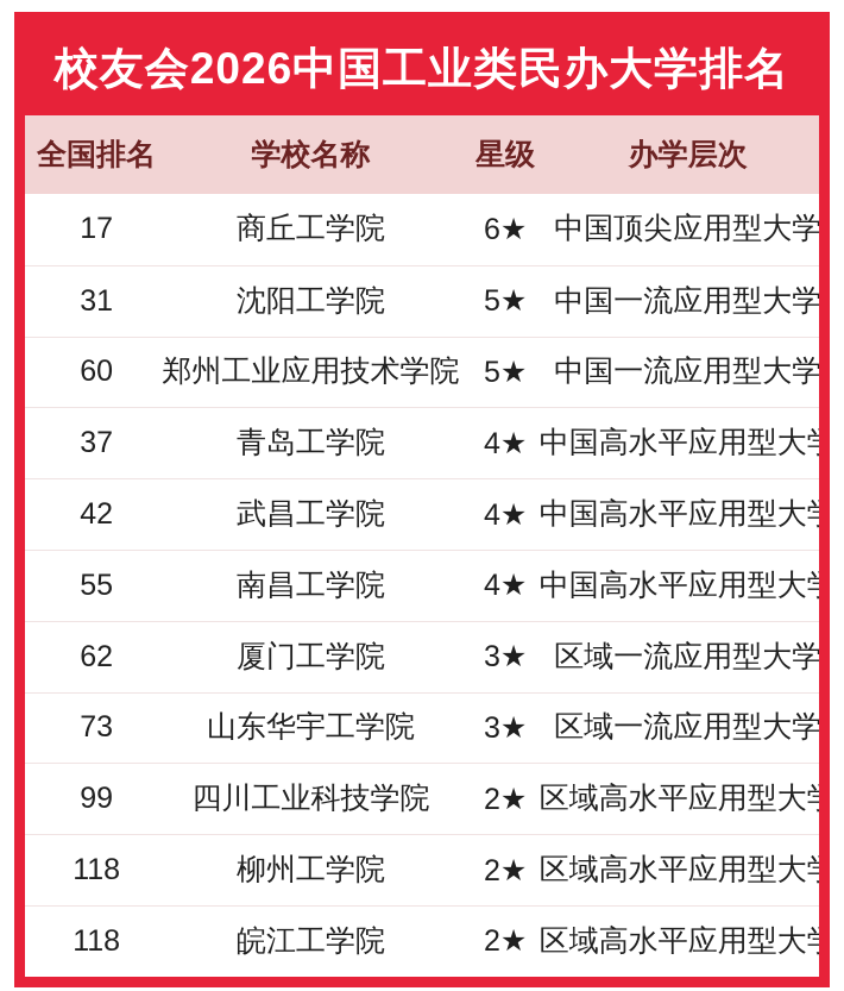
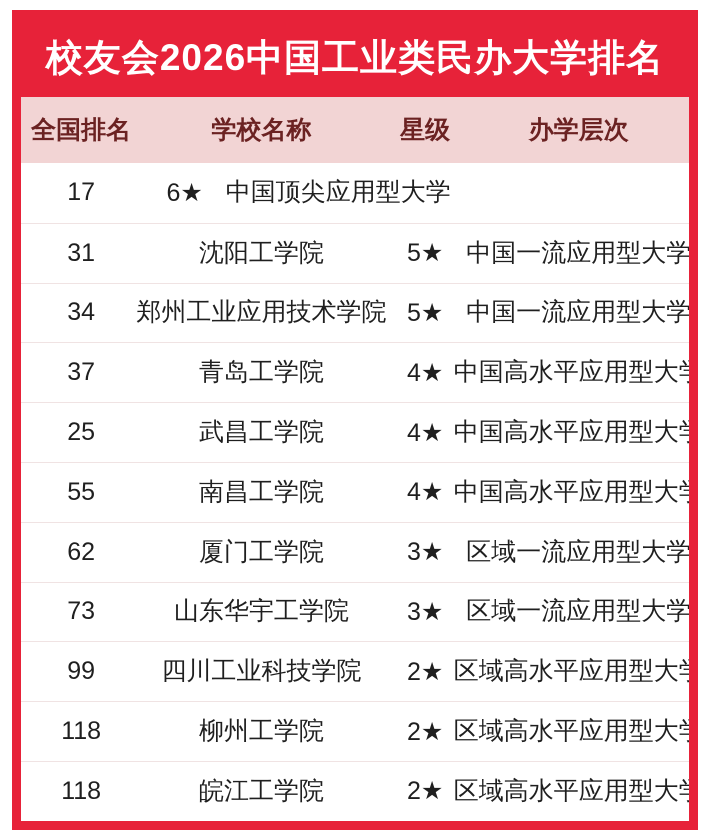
  校友会2026中国工业类民办大学排名
  全国排名
  学校名称
  星级
  办学层次
  17
- 商丘工学院
  6★
  中国顶尖应用型大学
  31
  沈阳工学院
  5★
  中国一流应用型大学
- 60
+ 34
  郑州工业应用技术学院
  5★
  中国一流应用型大学
  37
  青岛工学院
  4★
  中国高水平应用型大
- 42
+ 25
  武昌工学院
  4★
  中国高水平应用型大
  55
  南昌工学院
  4★
  中国高水平应用型大
  62
  厦门工学院
  3★
  区域一流应用型大学
  73
  山东华宇工学院
  3★
  区域一流应用型大学
  99
  四川工业科技学院
  2★
  区域高水平应用型大
  118
  柳州工学院
  2★
  区域高水平应用型大
  118
  皖江工学院
  2★
  区域高水平应用型大
